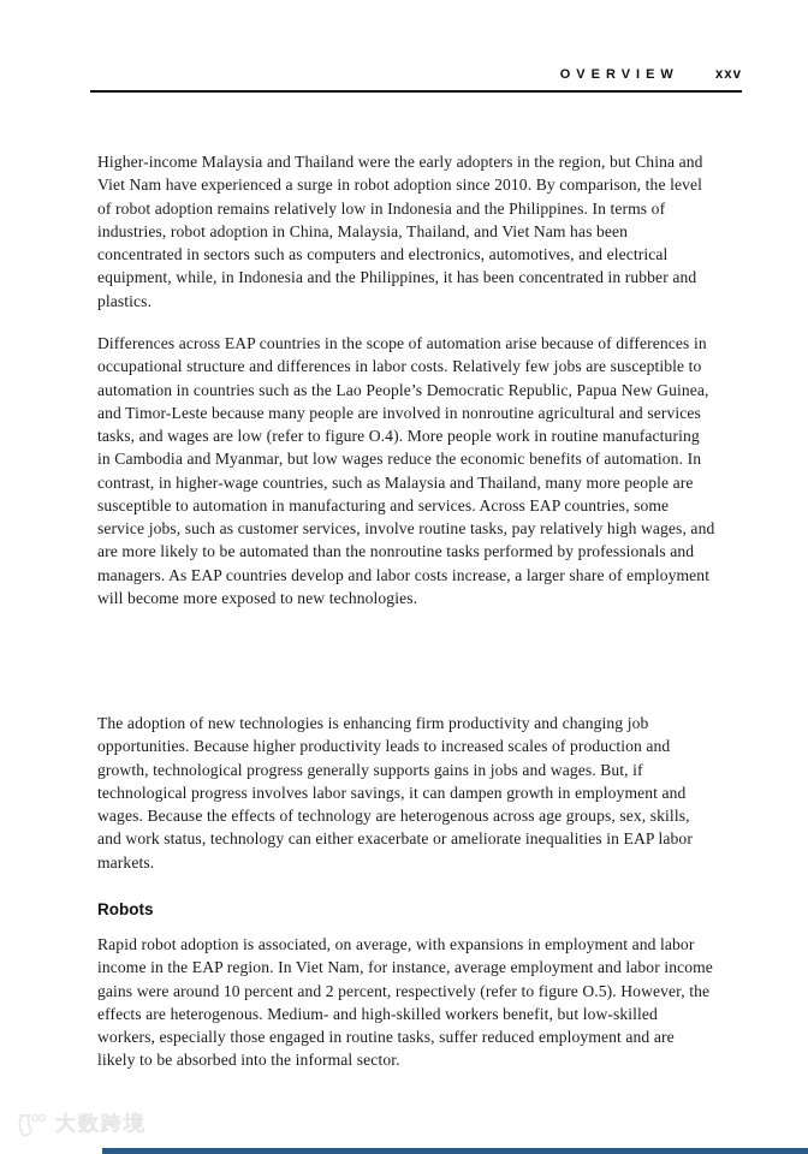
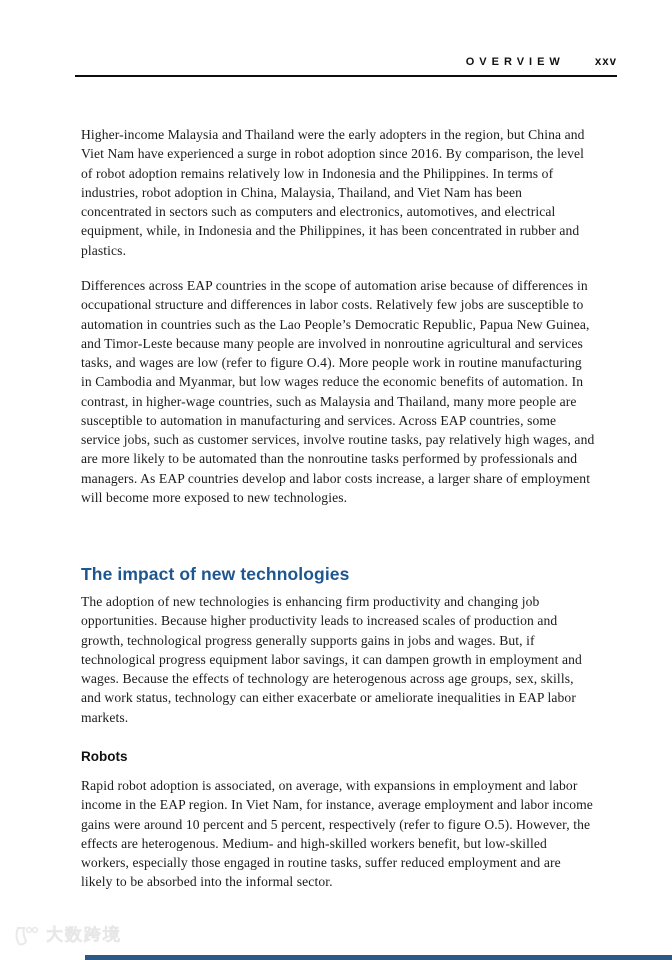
  OVERVIEW
  xxv
- Higher-income Malaysia and Thailand were the early adopters in the region, but China and Viet Nam have experienced a surge in robot adoption since 2010. By comparison, the level of robot adoption remains relatively low in Indonesia and the Philippines. In terms of industries, robot adoption in China, Malaysia, Thailand, and Viet Nam has been concentrated in sectors such as computers and electronics, automotives, and electrical equipment, while, in Indonesia and the Philippines, it has been concentrated in rubber and plastics.
+ Higher-income Malaysia and Thailand were the early adopters in the region, but China and Viet Nam have experienced a surge in robot adoption since 2016. By comparison, the level of robot adoption remains relatively low in Indonesia and the Philippines. In terms of industries, robot adoption in China, Malaysia, Thailand, and Viet Nam has been concentrated in sectors such as computers and electronics, automotives, and electrical equipment, while, in Indonesia and the Philippines, it has been concentrated in rubber and plastics.
  Differences across EAP countries in the scope of automation arise because of differences in occupational structure and differences in labor costs. Relatively few jobs are susceptible to automation in countries such as the Lao People’s Democratic Republic, Papua New Guinea, and Timor-Leste because many people are involved in nonroutine agricultural and services tasks, and wages are low (refer to figure O.4). More people work in routine manufacturing in Cambodia and Myanmar, but low wages reduce the economic benefits of automation. In contrast, in higher-wage countries, such as Malaysia and Thailand, many more people are susceptible to automation in manufacturing and services. Across EAP countries, some service jobs, such as customer services, involve routine tasks, pay relatively high wages, and are more likely to be automated than the nonroutine tasks performed by professionals and managers. As EAP countries develop and labor costs increase, a larger share of employment will become more exposed to new technologies.
+ The impact of new technologies
- The adoption of new technologies is enhancing firm productivity and changing job opportunities. Because higher productivity leads to increased scales of production and growth, technological progress generally supports gains in jobs and wages. But, if technological progress involves labor savings, it can dampen growth in employment and wages. Because the effects of technology are heterogenous across age groups, sex, skills, and work status, technology can either exacerbate or ameliorate inequalities in EAP labor markets.
+ The adoption of new technologies is enhancing firm productivity and changing job opportunities. Because higher productivity leads to increased scales of production and growth, technological progress generally supports gains in jobs and wages. But, if technological progress equipment labor savings, it can dampen growth in employment and wages. Because the effects of technology are heterogenous across age groups, sex, skills, and work status, technology can either exacerbate or ameliorate inequalities in EAP labor markets.
  Robots
- Rapid robot adoption is associated, on average, with expansions in employment and labor income in the EAP region. In Viet Nam, for instance, average employment and labor income gains were around 10 percent and 2 percent, respectively (refer to figure O.5). However, the effects are heterogenous. Medium- and high-skilled workers benefit, but low-skilled workers, especially those engaged in routine tasks, suffer reduced employment and are likely to be absorbed into the informal sector.
+ Rapid robot adoption is associated, on average, with expansions in employment and labor income in the EAP region. In Viet Nam, for instance, average employment and labor income gains were around 10 percent and 5 percent, respectively (refer to figure O.5). However, the effects are heterogenous. Medium- and high-skilled workers benefit, but low-skilled workers, especially those engaged in routine tasks, suffer reduced employment and are likely to be absorbed into the informal sector.
  大数跨境
